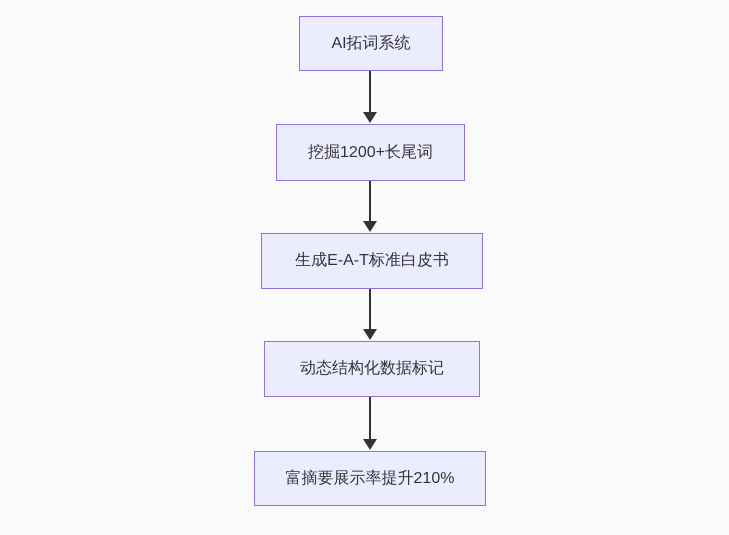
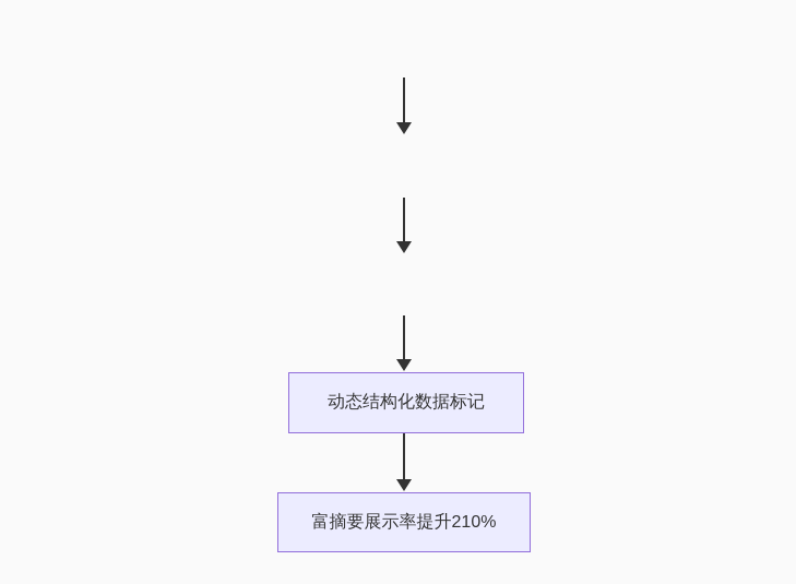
- AI拓词系统
- 挖掘1200+长尾词
- 生成E-A-T标准白皮书
  动态结构化数据标记
  富摘要展示率提升210%
